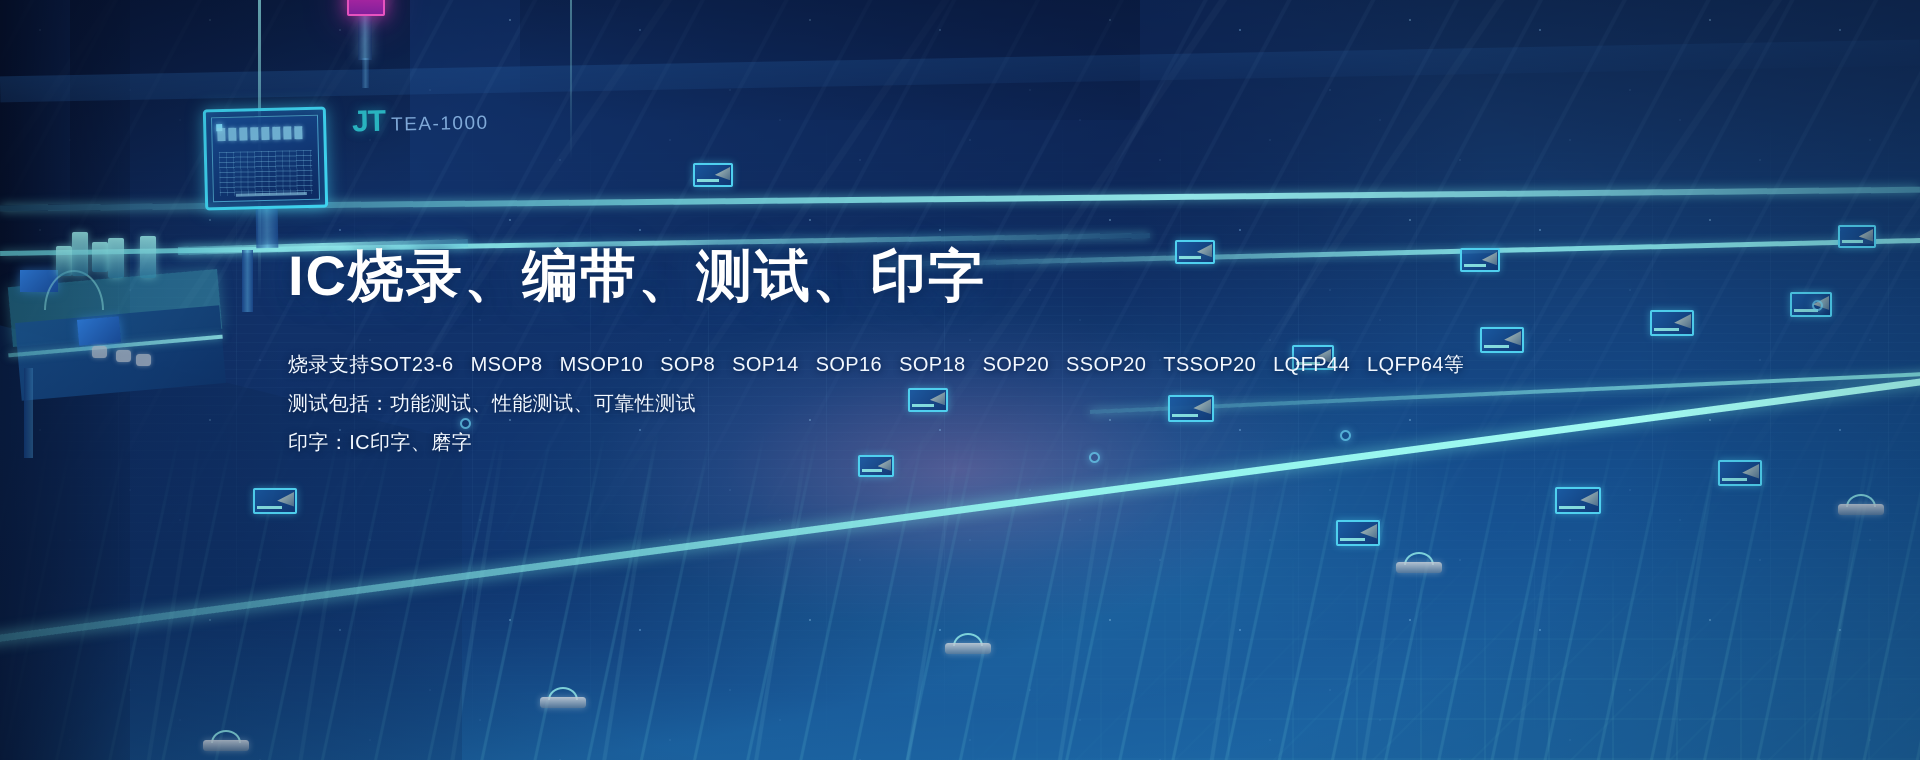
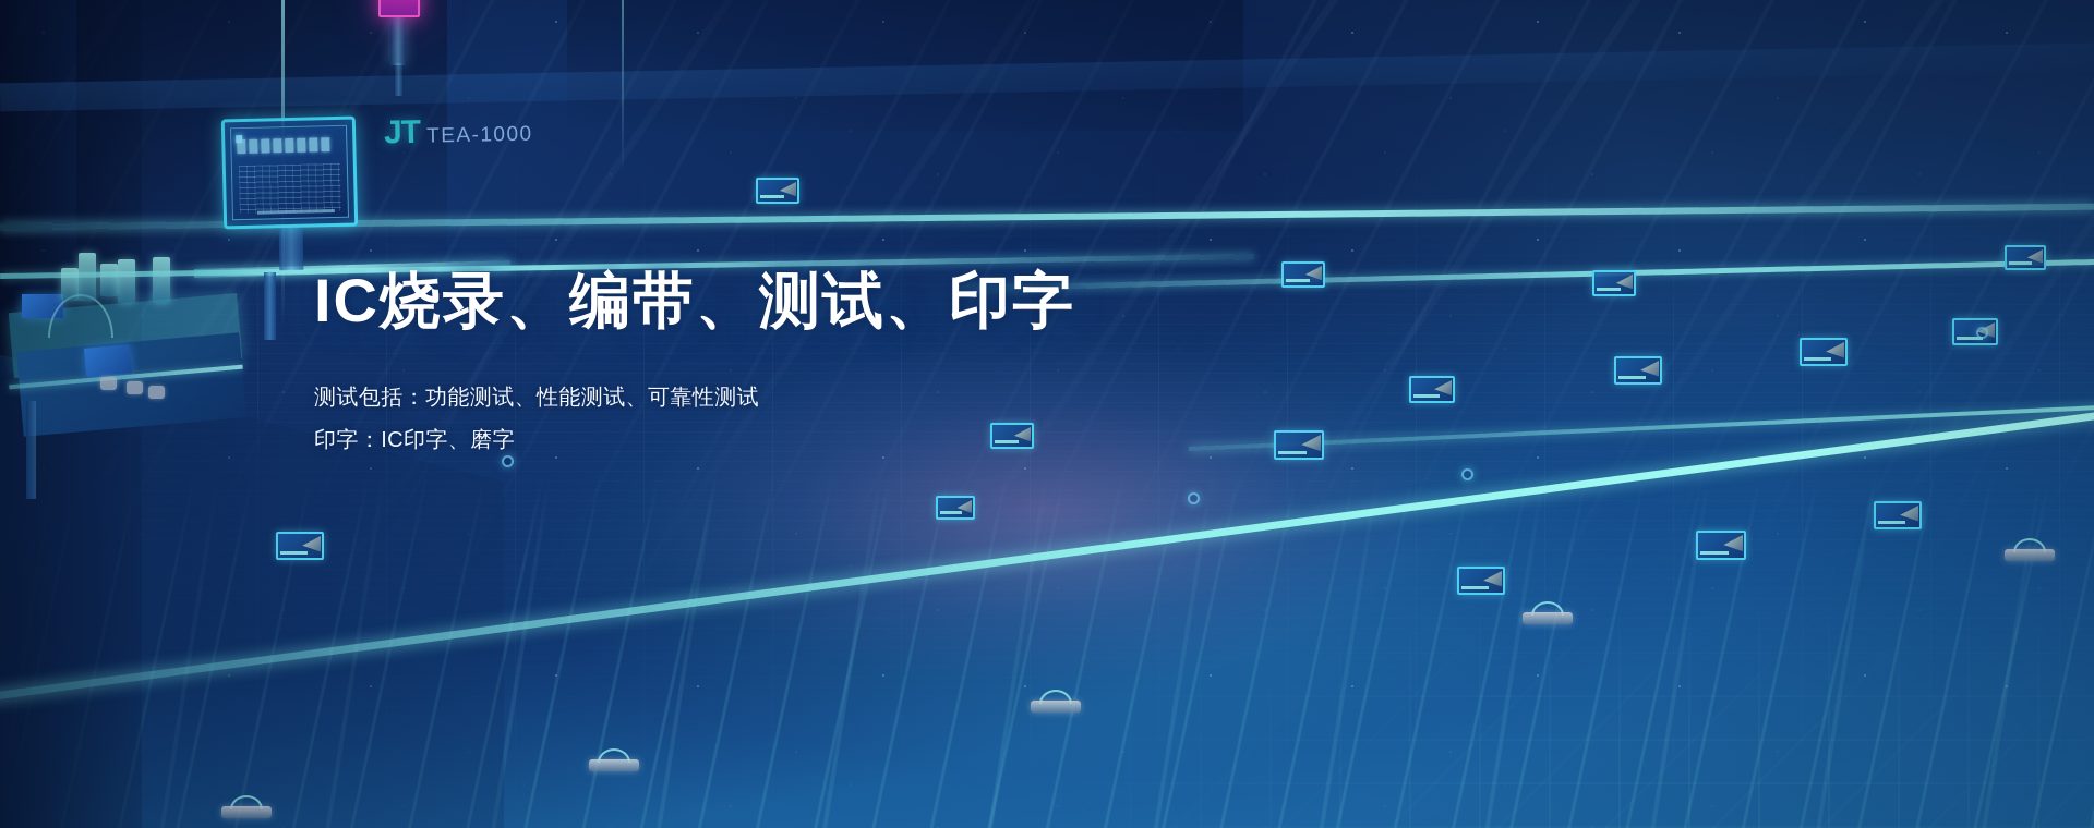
  IC烧录、编带、测试、印字
- 烧录支持SOT23-6 MSOP8 MSOP10 SOP8 SOP14 SOP16 SOP18 SOP20 SSOP20 TSSOP20 LQFP44 LQFP64等
  测试包括：功能测试、性能测试、可靠性测试
  印字：IC印字、磨字
